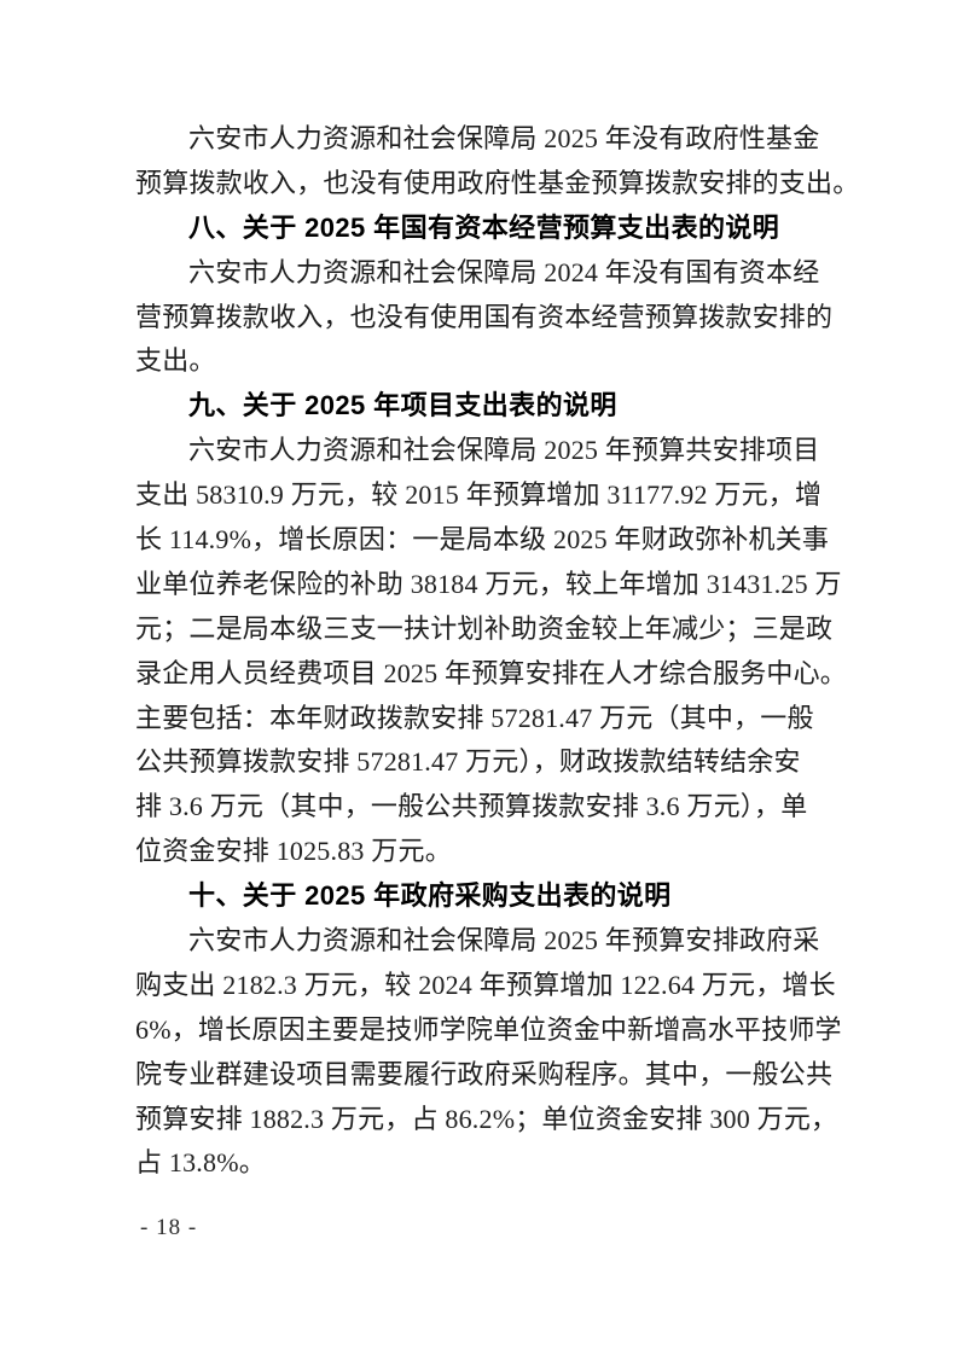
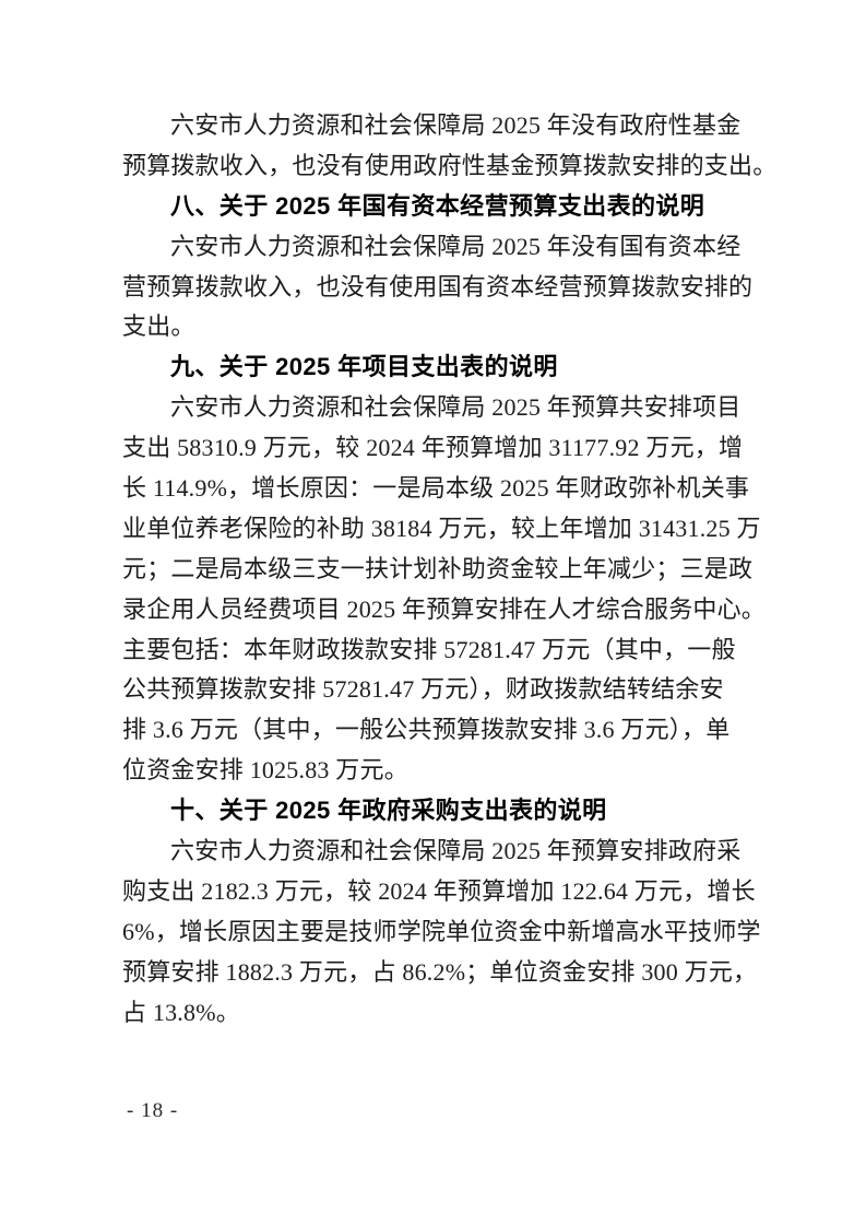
  六安市人力资源和社会保障局 2025 年没有政府性基金
  预算拨款收入，也没有使用政府性基金预算拨款安排的支出。
  八、关于 2025 年国有资本经营预算支出表的说明
- 六安市人力资源和社会保障局 2024 年没有国有资本经
+ 六安市人力资源和社会保障局 2025 年没有国有资本经
  营预算拨款收入，也没有使用国有资本经营预算拨款安排的
  支出。
  九、关于 2025 年项目支出表的说明
  六安市人力资源和社会保障局 2025 年预算共安排项目
- 支出 58310.9 万元，较 2015 年预算增加 31177.92 万元，增
+ 支出 58310.9 万元，较 2024 年预算增加 31177.92 万元，增
  长 114.9%，增长原因：一是局本级 2025 年财政弥补机关事
  业单位养老保险的补助 38184 万元，较上年增加 31431.25 万
  元；二是局本级三支一扶计划补助资金较上年减少；三是政
  录企用人员经费项目 2025 年预算安排在人才综合服务中心。
  主要包括：本年财政拨款安排 57281.47 万元（其中，一般
  公共预算拨款安排 57281.47 万元），财政拨款结转结余安
  排 3.6 万元（其中，一般公共预算拨款安排 3.6 万元），单
  位资金安排 1025.83 万元。
  十、关于 2025 年政府采购支出表的说明
  六安市人力资源和社会保障局 2025 年预算安排政府采
  购支出 2182.3 万元，较 2024 年预算增加 122.64 万元，增长
  6%，增长原因主要是技师学院单位资金中新增高水平技师学
- 院专业群建设项目需要履行政府采购程序。其中，一般公共
  预算安排 1882.3 万元，占 86.2%；单位资金安排 300 万元，
  占 13.8%。
  - 18 -
